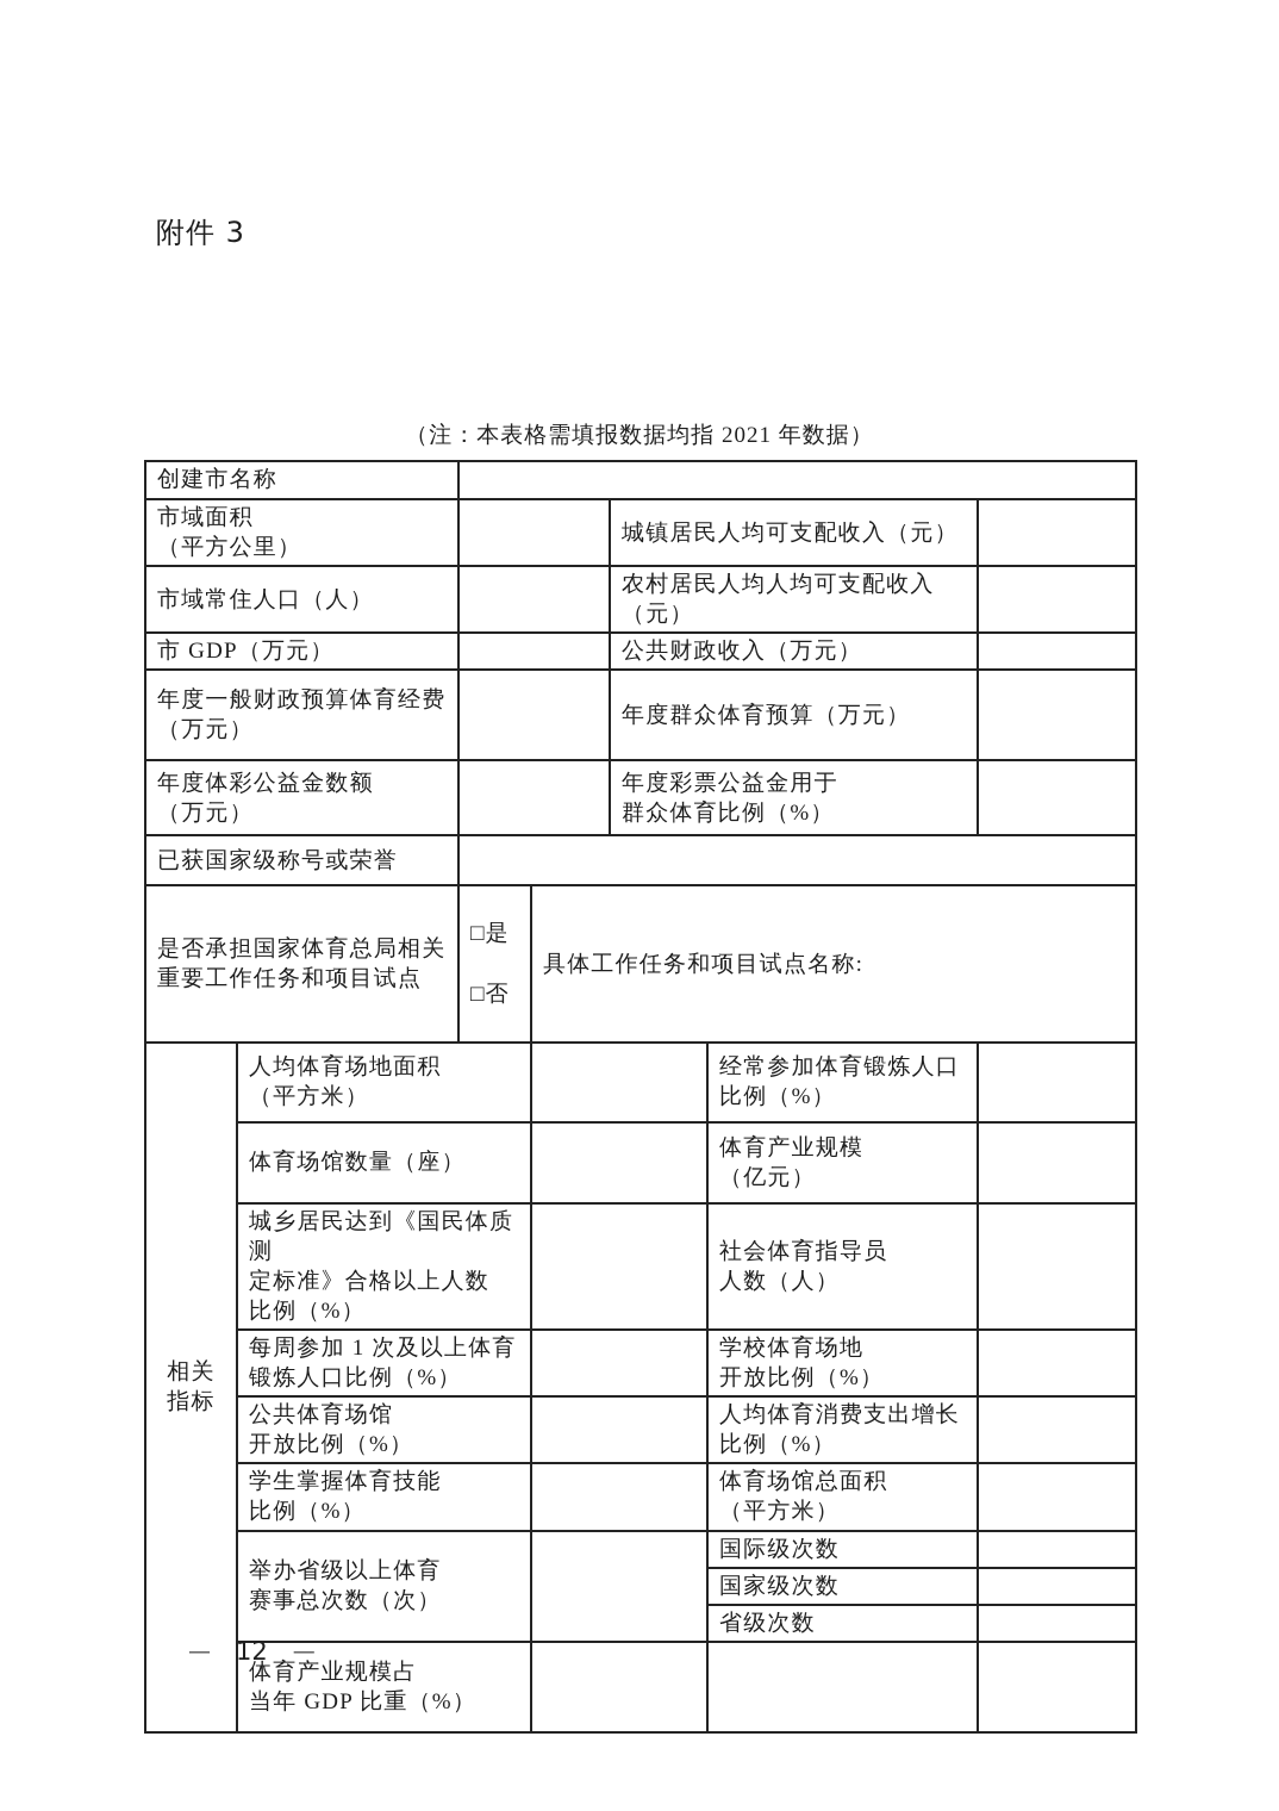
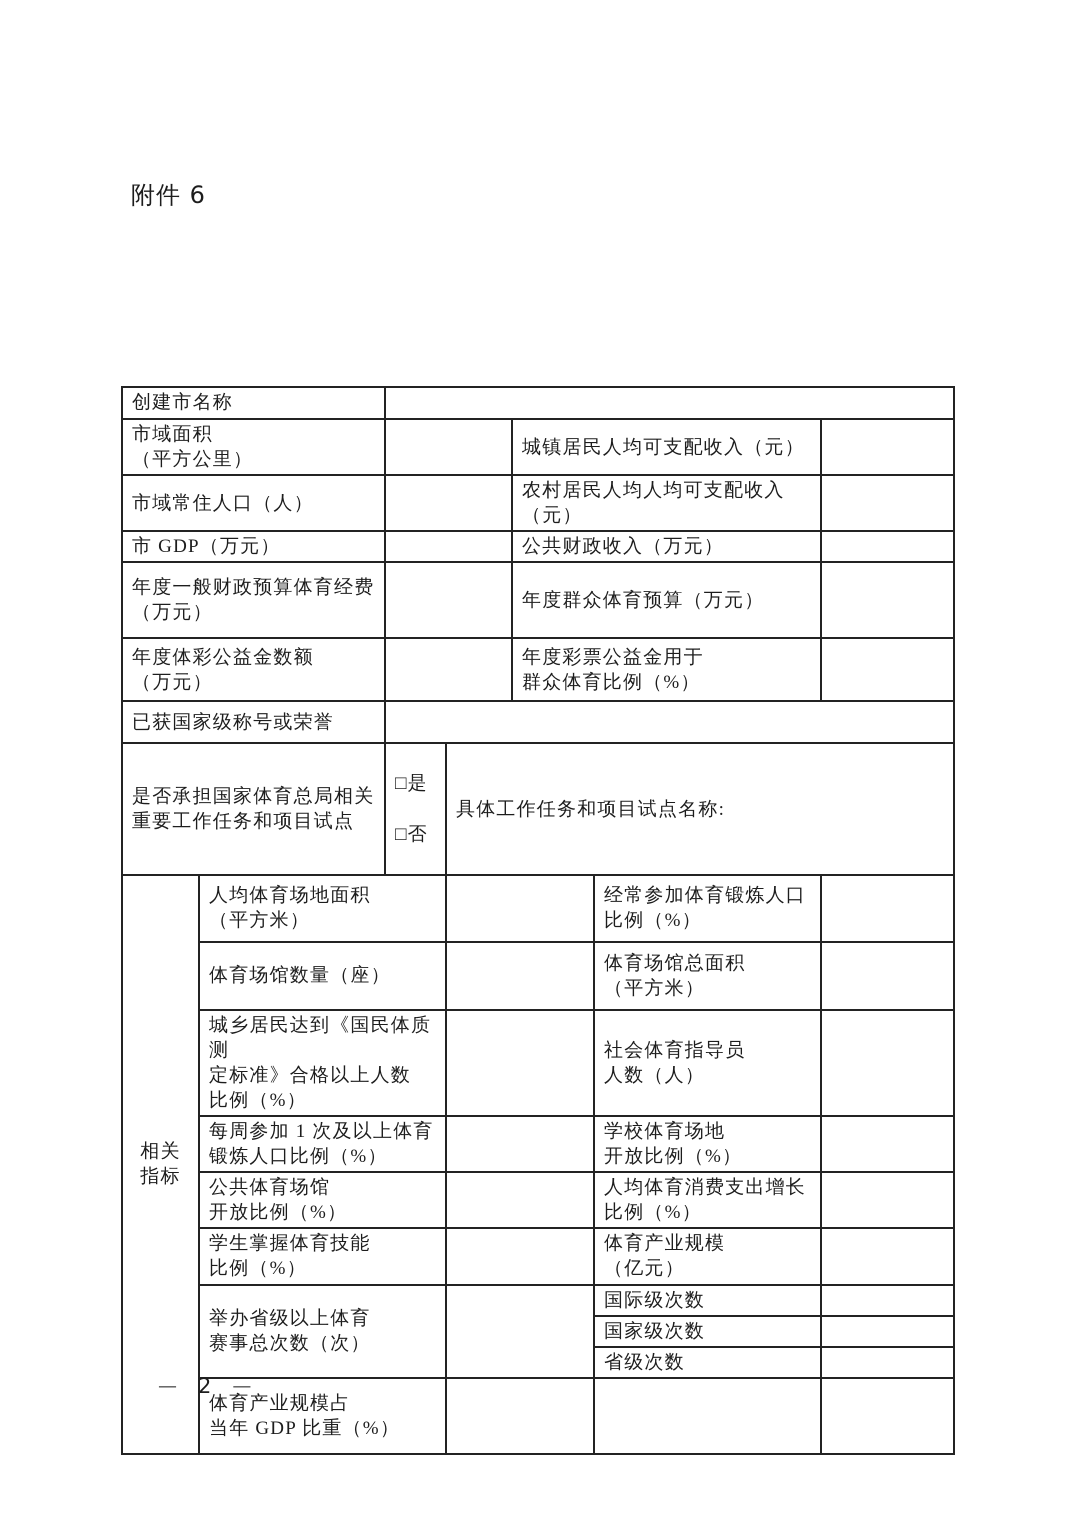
- 附件 3
+ 附件 6
- （注：本表格需填报数据均指 2021 年数据）
  创建市名称
  市域面积 （平方公里）		城镇居民人均可支配收入（元）
  市域常住人口（人）		农村居民人均人均可支配收入（元）
  市 GDP（万元）		公共财政收入（万元）
  年度一般财政预算体育经费 （万元）		年度群众体育预算（万元）
  年度体彩公益金数额 （万元）		年度彩票公益金用于 群众体育比例（%）
  已获国家级称号或荣誉
  是否承担国家体育总局相关 重要工作任务和项目试点	□是 □否	具体工作任务和项目试点名称:
  相关 指标	人均体育场地面积 （平方米）		经常参加体育锻炼人口 比例（%）
- 体育场馆数量（座）		体育产业规模 （亿元）
+ 体育场馆数量（座）		体育场馆总面积 （平方米）
  城乡居民达到《国民体质测 定标准》合格以上人数 比例（%）		社会体育指导员 人数（人）
  每周参加 1 次及以上体育 锻炼人口比例（%）		学校体育场地 开放比例（%）
  公共体育场馆 开放比例（%）		人均体育消费支出增长 比例（%）
- 学生掌握体育技能 比例（%）		体育场馆总面积 （平方米）
+ 学生掌握体育技能 比例（%）		体育产业规模 （亿元）
  举办省级以上体育 赛事总次数（次）		国际级次数
  国家级次数
  省级次数
  体育产业规模占 当年 GDP 比重（%）
  —
- 12
+ 2
  —
